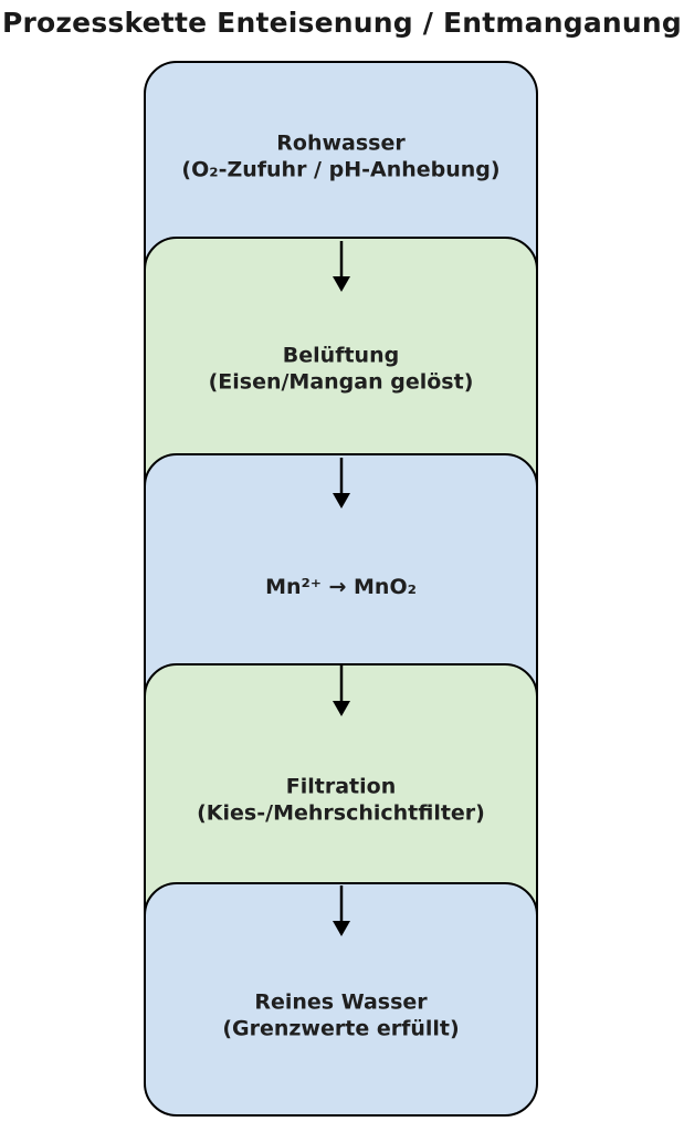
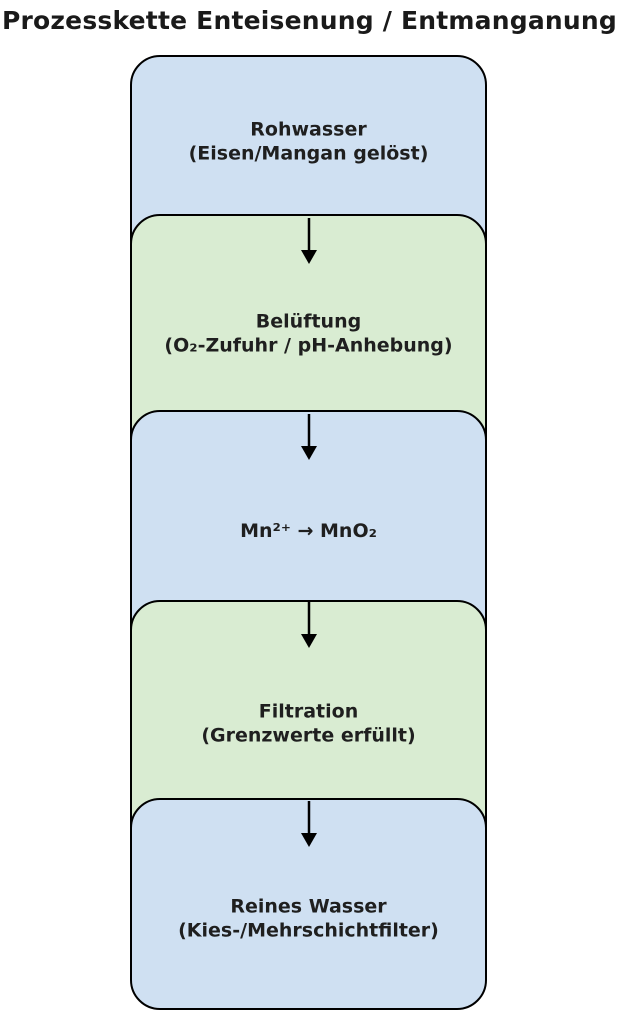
  Prozesskette Enteisenung / Entmanganung
  Rohwasser
- (O₂-Zufuhr / pH-Anhebung)
+ (Eisen/Mangan gelöst)
  Belüftung
- (Eisen/Mangan gelöst)
+ (O₂-Zufuhr / pH-Anhebung)
  Mn²⁺ → MnO₂
  Filtration
- (Kies-/Mehrschichtfilter)
+ (Grenzwerte erfüllt)
  Reines Wasser
- (Grenzwerte erfüllt)
+ (Kies-/Mehrschichtfilter)
